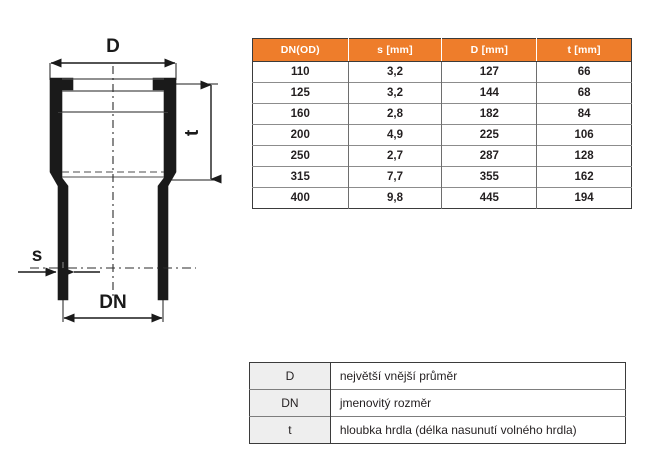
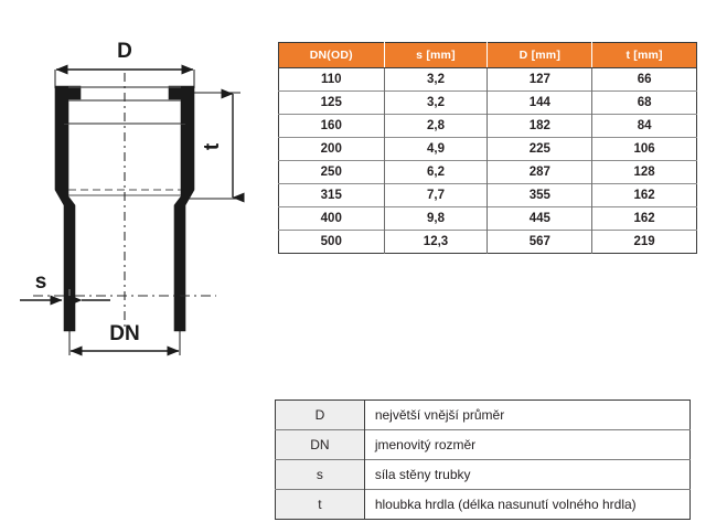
  D
  s
  DN
  DN(OD)	s [mm]	D [mm]	t [mm]
  110	3,2	127	66
  125	3,2	144	68
  160	2,8	182	84
  200	4,9	225	106
- 250	2,7	287	128
+ 250	6,2	287	128
  315	7,7	355	162
- 400	9,8	445	194
+ 400	9,8	445	162
+ 500	12,3	567	219
  D	největší vnější průměr
  DN	jmenovitý rozměr
+ s	síla stěny trubky
  t	hloubka hrdla (délka nasunutí volného hrdla)
